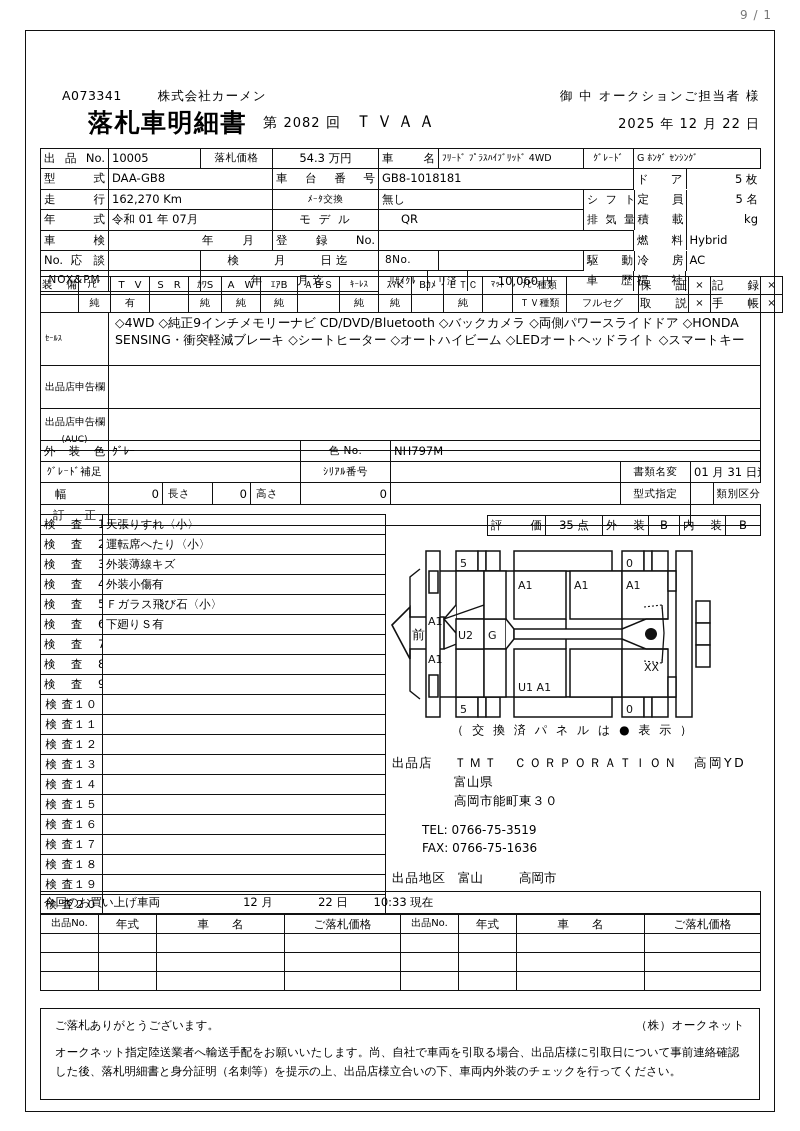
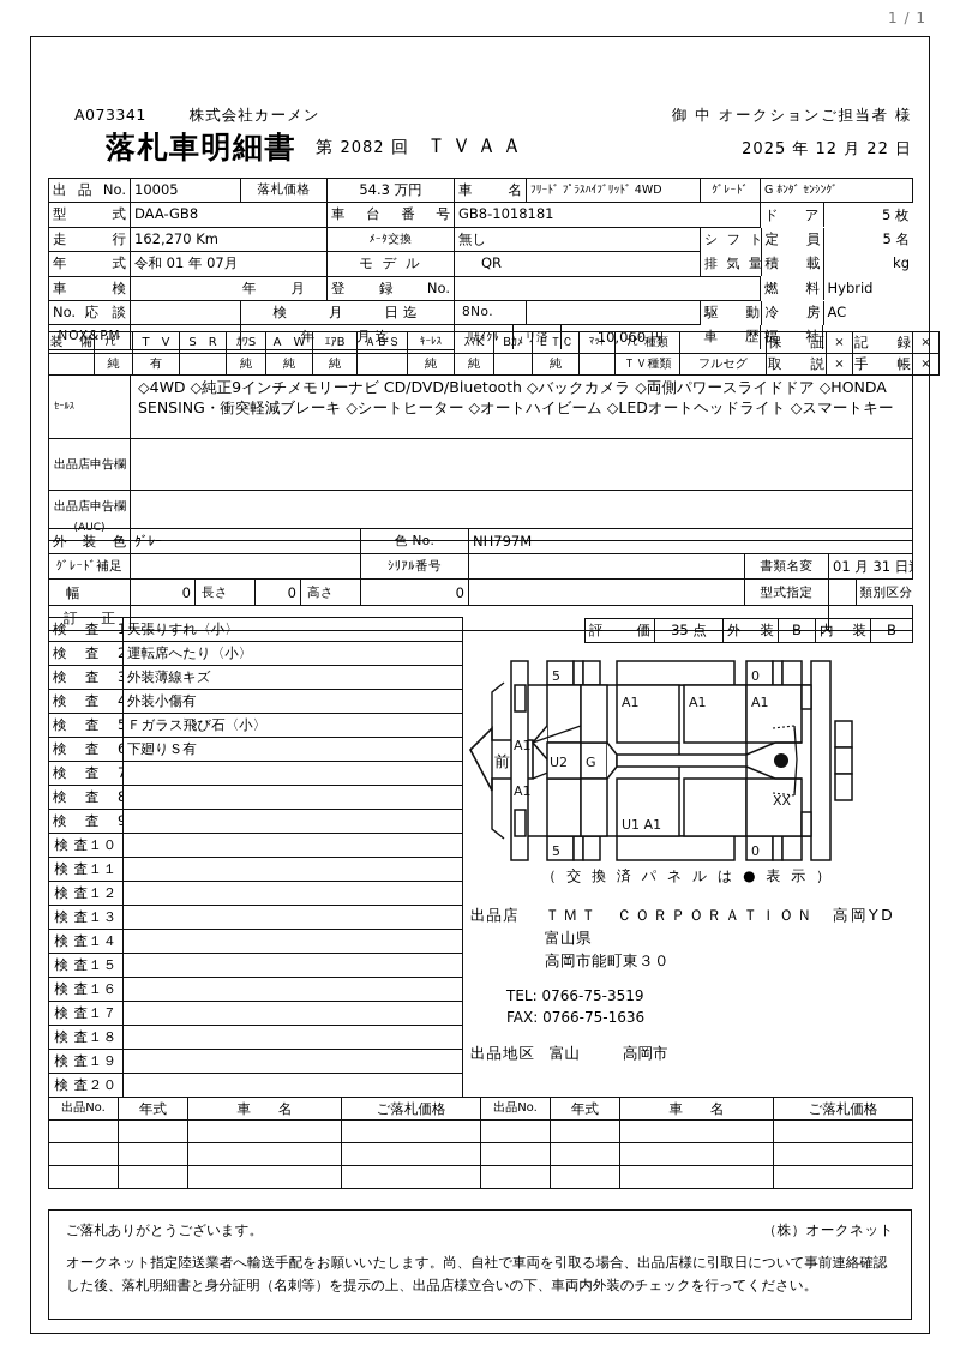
- 9 / 1
+ 1 / 1
  A073341
  株式会社カーメン
  御 中 オークションご担当者 様
  落札車明細書
  第 2082 回
  ＴＶＡＡ
  2025 年 12 月 22 日
  出 品 No.	10005	落札価格	54.3 万円	車 名	ﾌﾘｰﾄﾞ ﾌﾟﾗｽﾊｲﾌﾞﾘｯﾄﾞ 4WD	ｸﾞﾚｰﾄﾞ	G ﾎﾝﾀﾞ ｾﾝｼﾝｸﾞ
  型 式	DAA-GB8	車台番号	GB8-1018181
  ド ア	5 枚
  走 行	162,270 Km	ﾒｰﾀ交換	無し
  シ フ ト		定 員	5 名
  年 式	令和 01 年 07月	モ デ ル	QR
  車 検	年 月	登 録 No.
  燃 料	Hybrid
  No. 応 談		検 月 日迄	8No.
  駆 動		冷 房	AC
  NOX&PM		年 月迄
  ﾘｻｲｸﾙ	リ済	10,060 円
  装 備	ﾅﾋﾞ	T V	S R	ｶﾜS	A W	ｴｱB	ＡＢＳ	ｷｰﾚｽ	ｽﾏK	Bｶﾒ	ＥＴＣ	ﾏｯﾄ	ﾅﾋﾞ種類		保 証	×	記 録	×
  	純	有		純	純	純		純	純		純		ＴＶ種類	フルセグ	取 説	×	手 帳	×
  ｾｰﾙｽ	◇4WD ◇純正9インチメモリーナビ CD/DVD/Bluetooth ◇バックカメラ ◇両側パワースライドドア ◇HONDA SENSING・衝突軽減ブレーキ ◇シートヒーター ◇オートハイビーム ◇LEDオートヘッドライト ◇スマートキー
  出品店申告欄
  出品店申告欄 (AUC)
  外 装 色	ｸﾞﾚｰ	色 No.	NH797M
  ｸﾞﾚｰﾄﾞ補足		ｼﾘｱﾙ番号		書類名変	01 月 31 日
  幅	0	長さ	0	高さ	0		型式指定
  	類別区分
  訂 正
  検 査	天張りすれ〈小〉
  検 査	運転席へたり〈小〉
  検 査	外装薄線キズ
  検 査	外装小傷有
  検 査	Ｆガラス飛び石〈小〉
  検 査	下廻りＳ有
  検 査１０
  検 査１１
  検 査１２
  検 査１３
  検 査１４
  検 査１５
  検 査１６
  検 査１７
  検 査１８
  検 査１９
  検 査２０
  評 価	35 点	外 装	B	内 装	B
  5
  5
  0
  0
  A1
  A1
  A1
  A1
  A1
  U2
  G
  U1 A1
  XX
  前
  （ 交 換 済 パ ネ ル は ● 表 示 ）
  出品店
  ＴＭＴ ＣＯＲＰＯＲＡＴＩＯＮ 高岡YD
  富山県
  高岡市能町東３０
  TEL: 0766-75-3519
  FAX: 0766-75-1636
  出品地区
  富山
  高岡市
- 今回のお買い上げ車両	12 月	22 日	10:33 現在
  出品No.	年式	車 名	ご落札価格	出品No.	年式	車 名	ご落札価格
  ご落札ありがとうございます。
  （株）オークネット
  オークネット指定陸送業者へ輸送手配をお願いいたします。尚、自社で車両を引取る場合、出品店様に引取日について事前連絡確認した後、落札明細書と身分証明（名刺等）を提示の上、出品店様立合いの下、車両内外装のチェックを行ってください。
